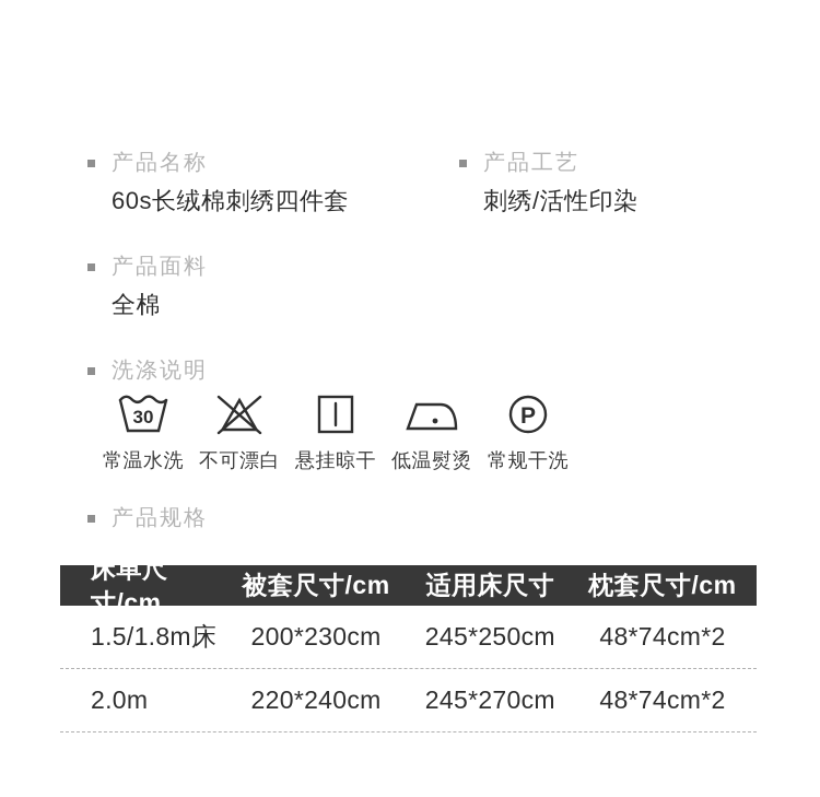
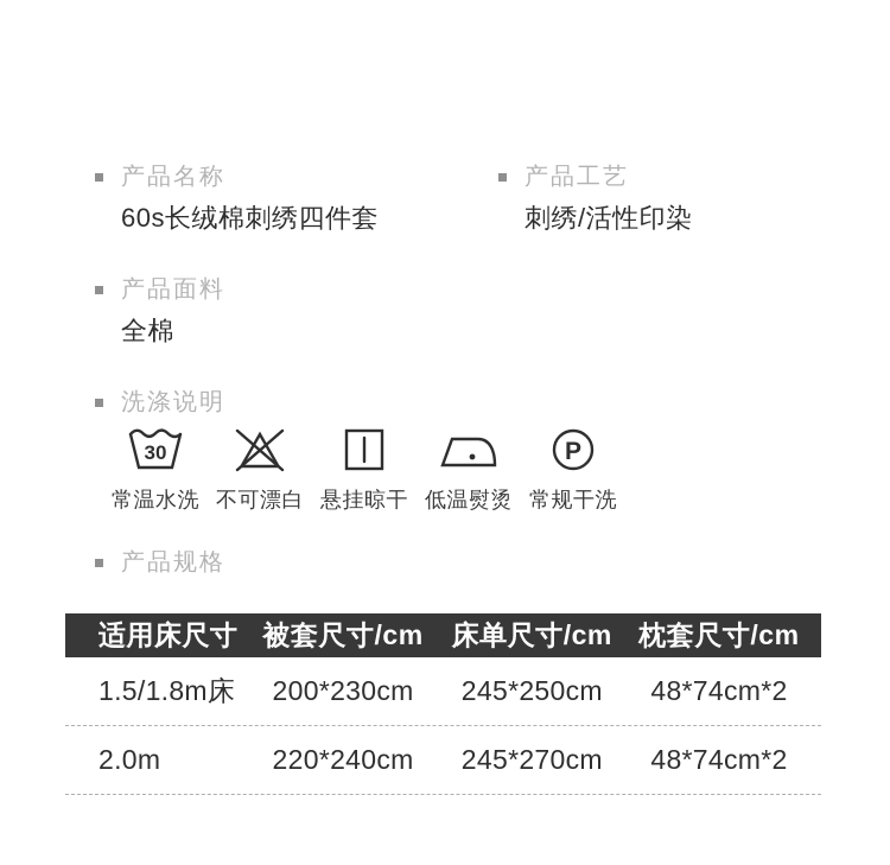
  产品名称
  60s长绒棉刺绣四件套
  产品工艺
  刺绣/活性印染
  产品面料
  全棉
  洗涤说明
  30
  常温水洗
  不可漂白
  悬挂晾干
  低温熨烫
  P
  常规干洗
  产品规格
- 床单尺寸/cm
+ 适用床尺寸
  被套尺寸/cm
- 适用床尺寸
+ 床单尺寸/cm
  枕套尺寸/cm
  1.5/1.8m床
  200*230cm
  245*250cm
  48*74cm*2
  2.0m
  220*240cm
  245*270cm
  48*74cm*2
